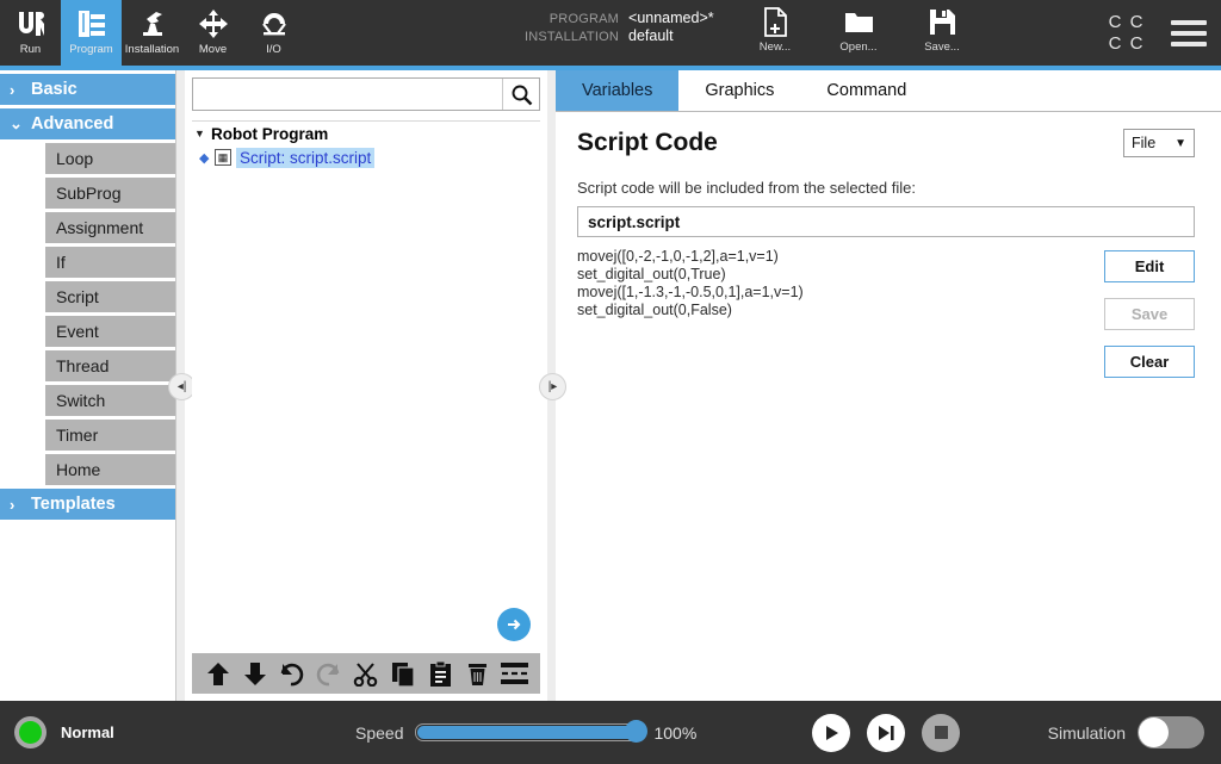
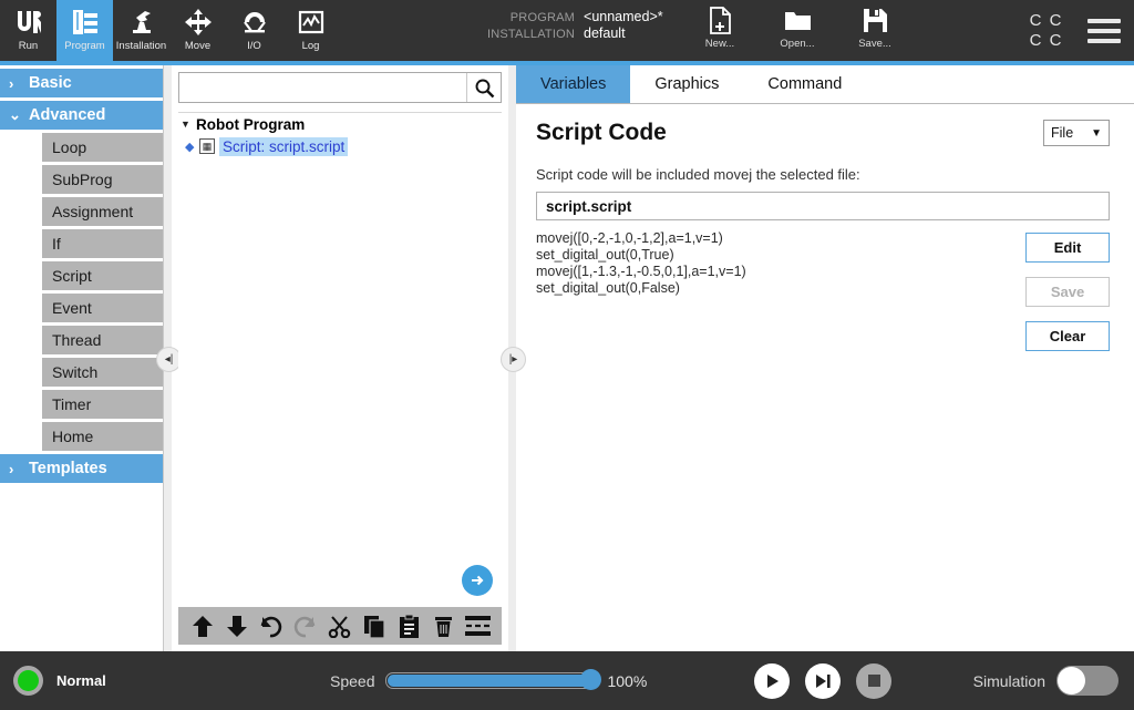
  Run
  Program
  Installation
  Move
  I/O
+ Log
  PROGRAM
  <unnamed>*
  INSTALLATION
  default
  New...
  Open...
  Save...
  C
  C
  C
  C
  ›
  Basic
  ⌄
  Advanced
  Loop
  SubProg
  Assignment
  If
  Script
  Event
  Thread
  Switch
  Timer
  Home
  ›
  Templates
  ◂|
  ▼
  Robot Program
  ◆
  ▦
  Script: script.script
  |▸
  Variables
  Graphics
  Command
  Script Code
  File
  ▼
- Script code will be included from the selected file:
+ Script code will be included movej the selected file:
  script.script
  movej([0,-2,-1,0,-1,2],a=1,v=1) set_digital_out(0,True) movej([1,-1.3,-1,-0.5,0,1],a=1,v=1) set_digital_out(0,False)
  Edit
  Save
  Clear
  Normal
  Speed
  100%
  Simulation
